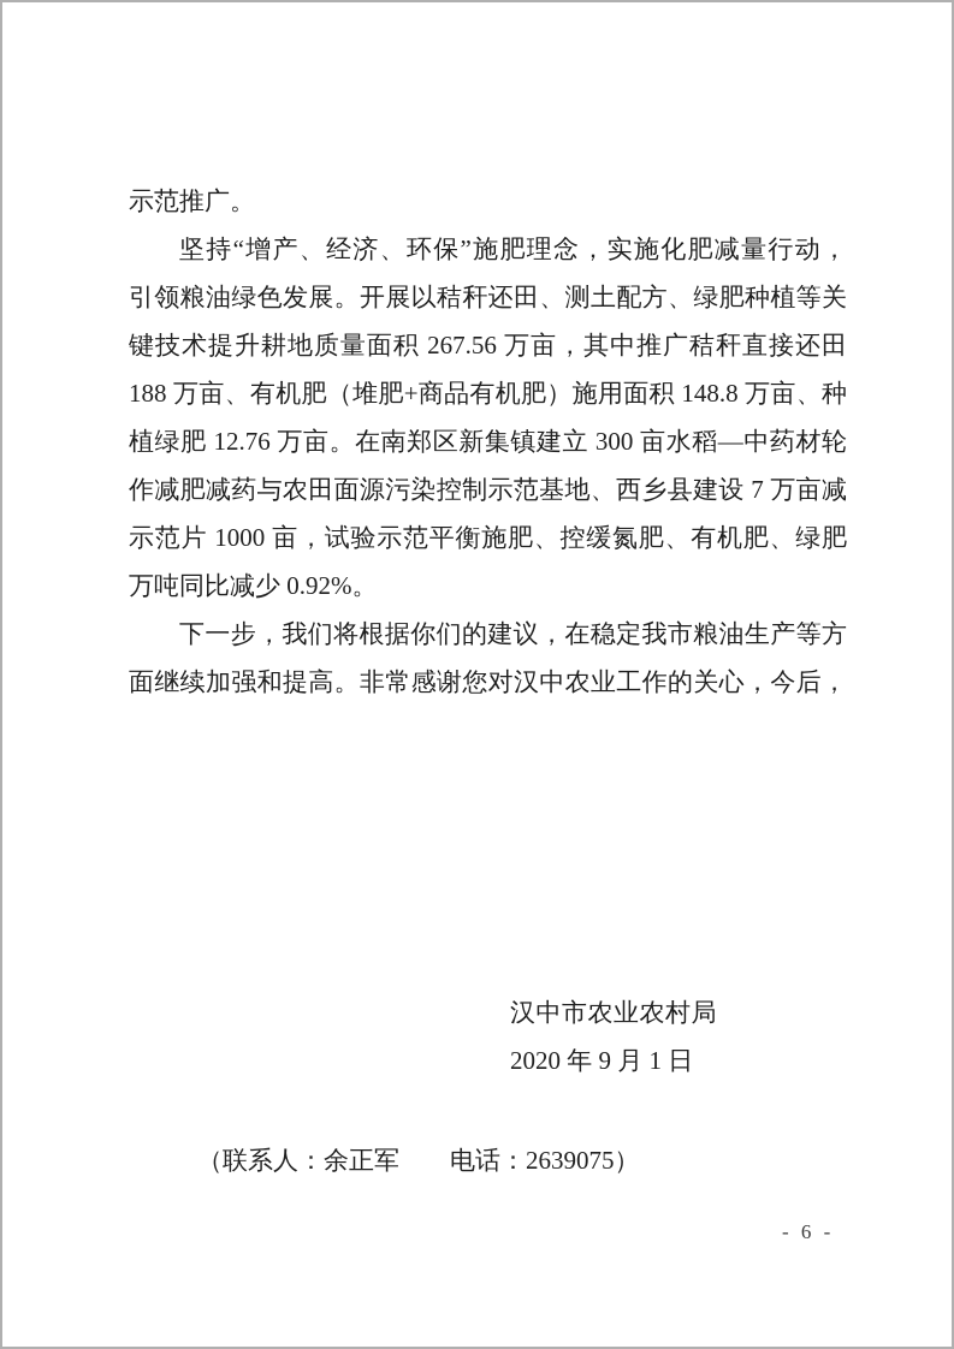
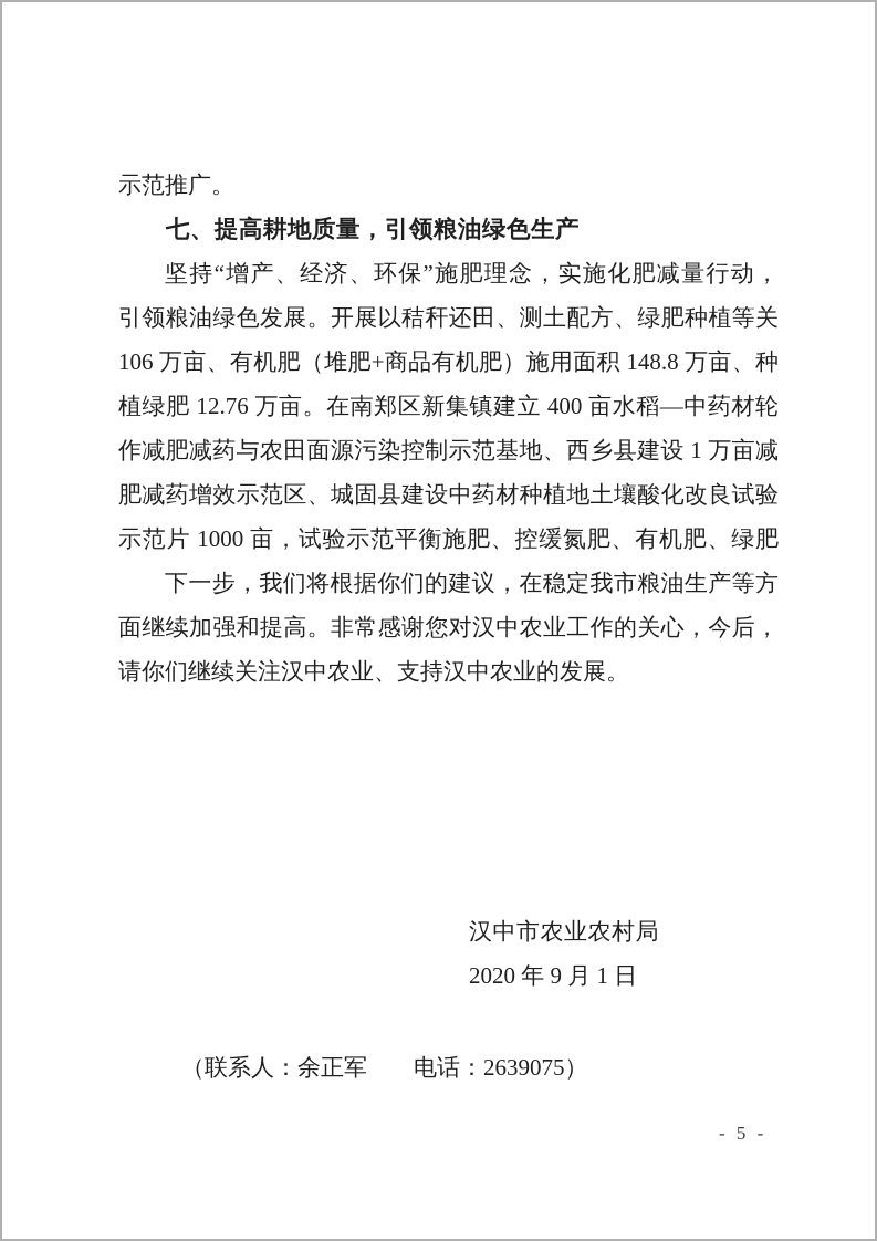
  示范推广。
+ 七、提高耕地质量，引领粮油绿色生产
  坚持“增产、经济、环保”施肥理念，实施化肥减量行动，
  引领粮油绿色发展。开展以秸秆还田、测土配方、绿肥种植等关
- 键技术提升耕地质量面积 267.56 万亩，其中推广秸秆直接还田
- 188 万亩、有机肥（堆肥+商品有机肥）施用面积 148.8 万亩、种
+ 106 万亩、有机肥（堆肥+商品有机肥）施用面积 148.8 万亩、种
- 植绿肥 12.76 万亩。在南郑区新集镇建立 300 亩水稻—中药材轮
+ 植绿肥 12.76 万亩。在南郑区新集镇建立 400 亩水稻—中药材轮
- 作减肥减药与农田面源污染控制示范基地、西乡县建设 7 万亩减
+ 作减肥减药与农田面源污染控制示范基地、西乡县建设 1 万亩减
+ 肥减药增效示范区、城固县建设中药材种植地土壤酸化改良试验
  示范片 1000 亩，试验示范平衡施肥、控缓氮肥、有机肥、绿肥
- 万吨同比减少 0.92%。
  下一步，我们将根据你们的建议，在稳定我市粮油生产等方
  面继续加强和提高。非常感谢您对汉中农业工作的关心，今后，
+ 请你们继续关注汉中农业、支持汉中农业的发展。
  汉中市农业农村局
  2020 年 9 月 1 日
  （联系人：余正军 电话：2639075）
- - 6 -
+ - 5 -
